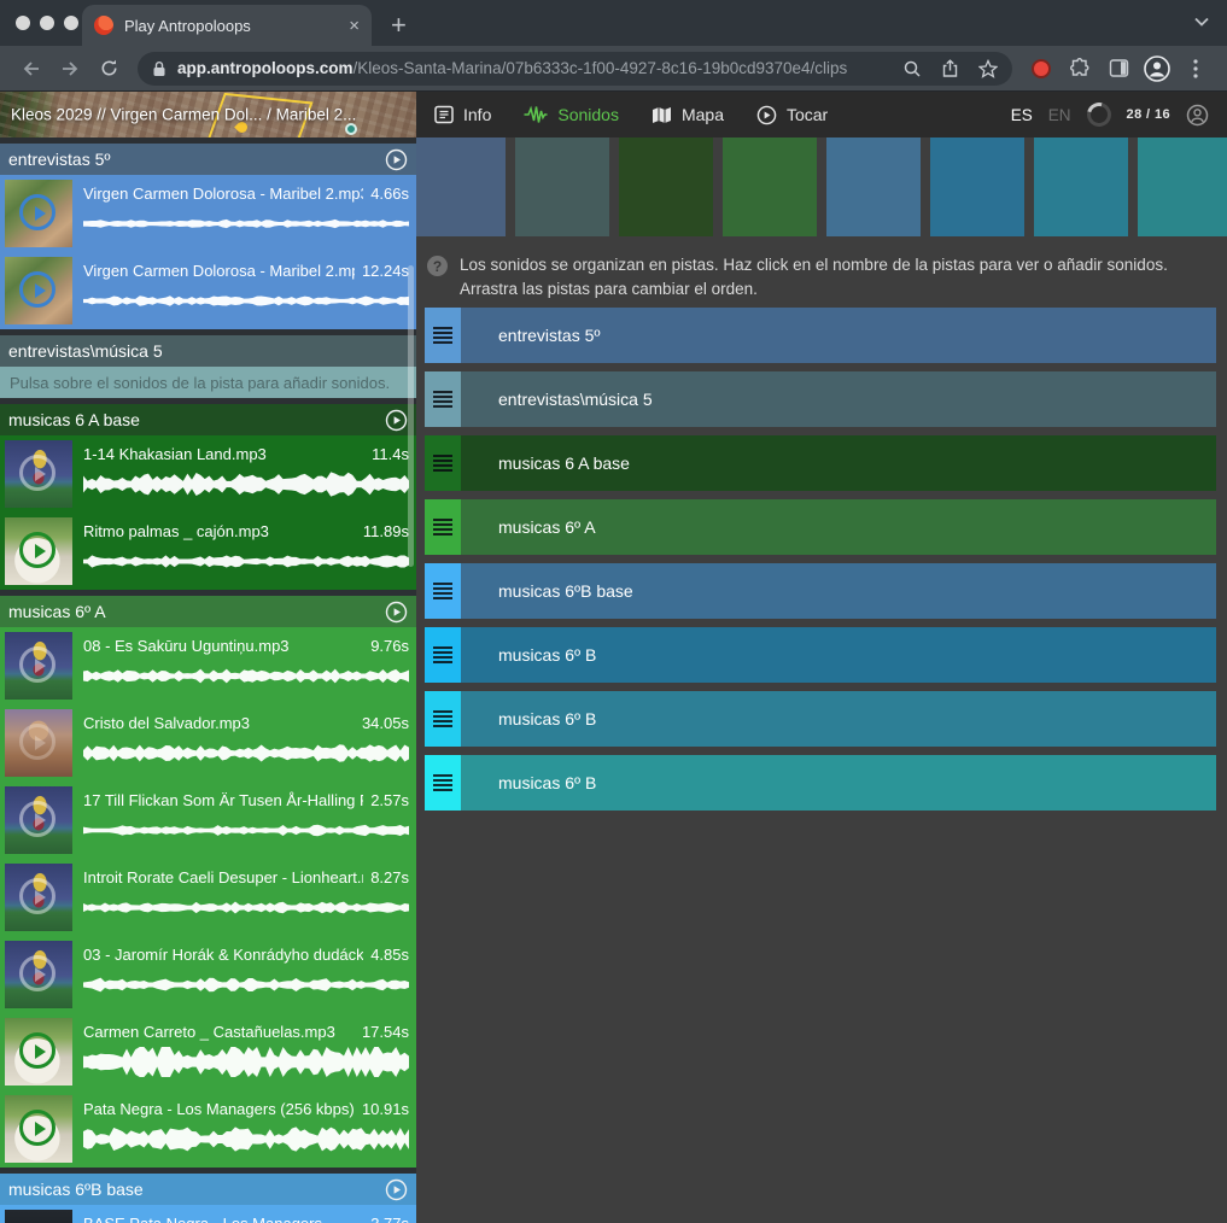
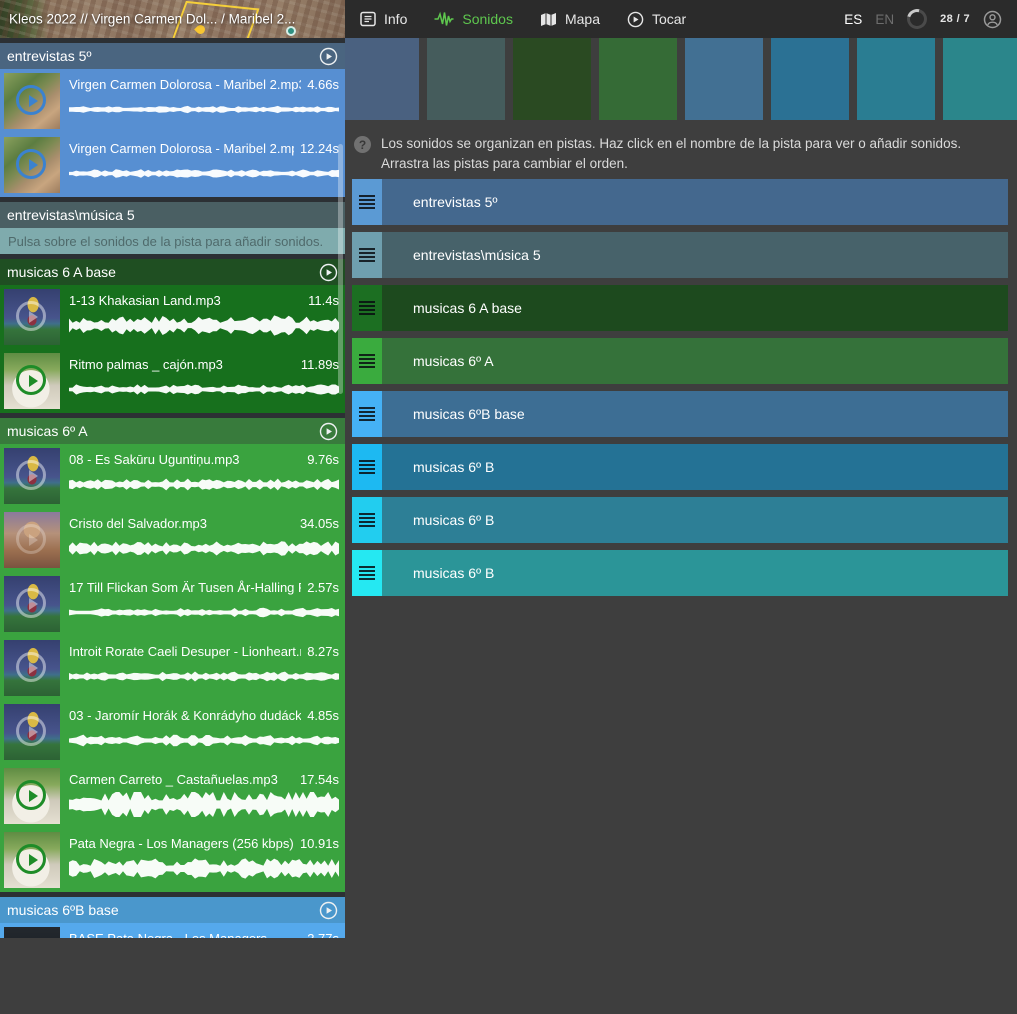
- Play Antropoloops
- ×
- +
- app.antropoloops.com/Kleos-Santa-Marina/07b6333c-1f00-4927-8c16-19b0cd9370e4/clips
- Kleos 2029 // Virgen Carmen Dol... / Maribel 2...
+ Kleos 2022 // Virgen Carmen Dol... / Maribel 2...
  Info
  Sonidos
  Mapa
  Tocar
  ES
  EN
- 28 / 16
+ 28 / 7
  entrevistas 5º
  Virgen Carmen Dolorosa - Maribel 2.mp
  4.66s
  Virgen Carmen Dolorosa - Maribel 2.m
  12.24s
  entrevistas\música 5
  Pulsa sobre el sonidos de la pista para añadir sonidos.
  musicas 6 A base
- 1-14 Khakasian Land.mp3
+ 1-13 Khakasian Land.mp3
  11.4s
  Ritmo palmas _ cajón.mp3
  11.89s
  musicas 6º A
  08 - Es Sakūru Uguntiņu.mp3
  9.76s
  Cristo del Salvador.mp3
  34.05s
  17 Till Flickan Som Är Tusen År-Halling
  2.57s
  Introit Rorate Caeli Desuper - Lionheart.
  8.27s
  03 - Jaromír Horák & Konrádyho dudáck
  4.85s
  Carmen Carreto _ Castañuelas.mp3
  17.54s
  Pata Negra - Los Managers (256 kbps)
  10.91s
  musicas 6ºB base
  ?
- Los sonidos se organizan en pistas. Haz click en el nombre de la pistas para ver o añadir sonidos. Arrastra las pistas para cambiar el orden.
+ Los sonidos se organizan en pistas. Haz click en el nombre de la pista para ver o añadir sonidos. Arrastra las pistas para cambiar el orden.
  entrevistas 5º
  entrevistas\música 5
  musicas 6 A base
  musicas 6º A
  musicas 6ºB base
  musicas 6º B
  musicas 6º B
  musicas 6º B
